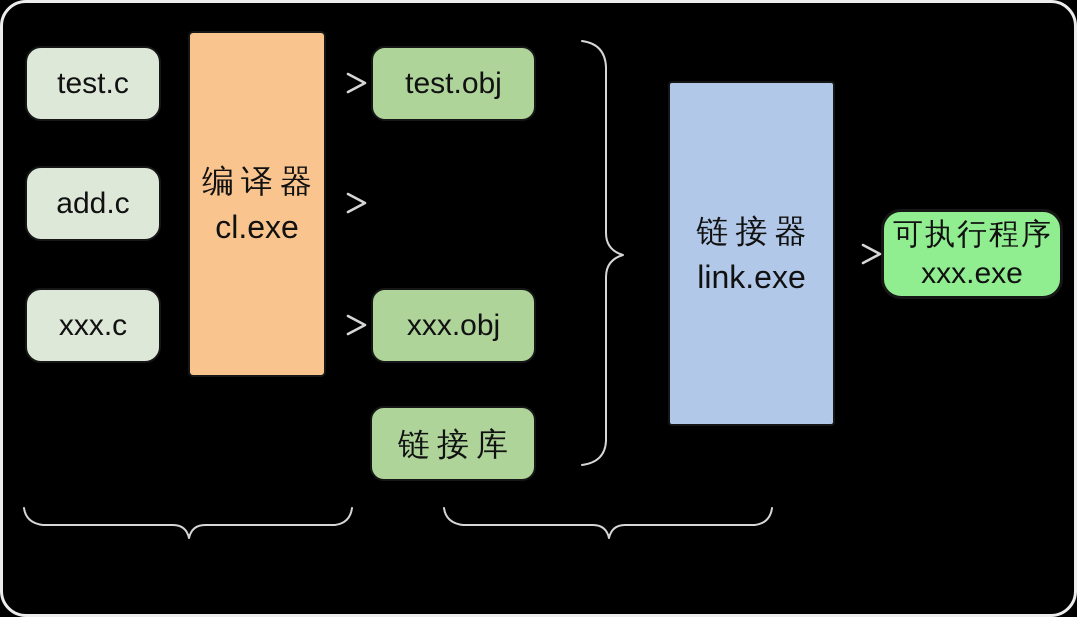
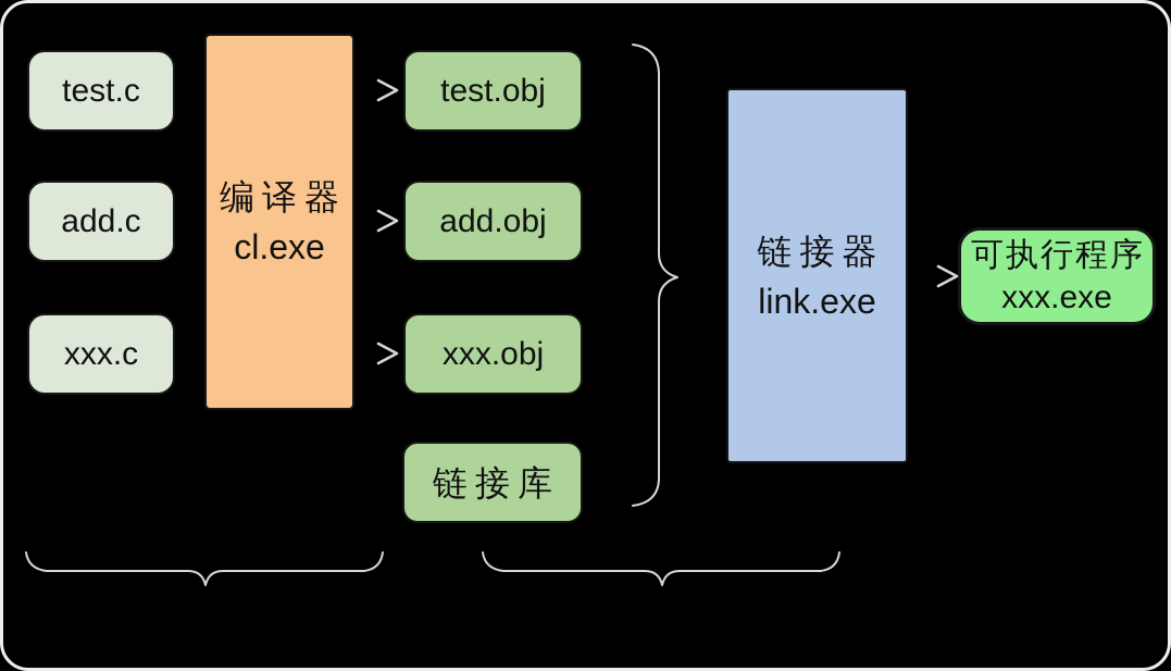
  test.c
  add.c
  xxx.c
  编译器
  cl.exe
  test.obj
+ add.obj
  xxx.obj
  链接库
  链接器
  link.exe
  可执行程序
  xxx.exe
